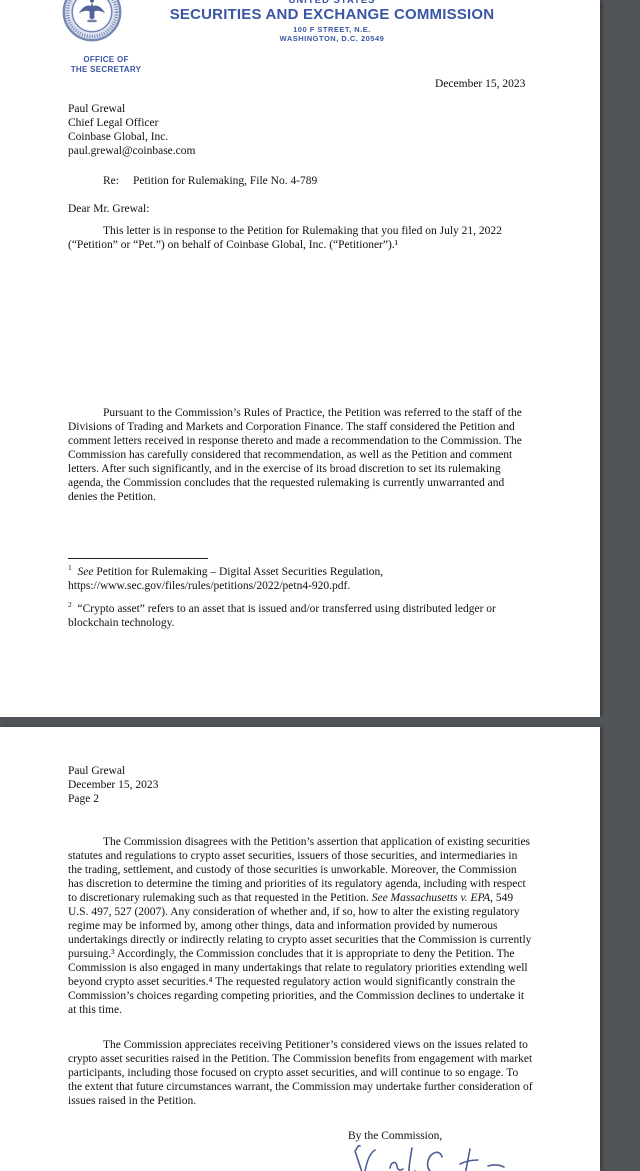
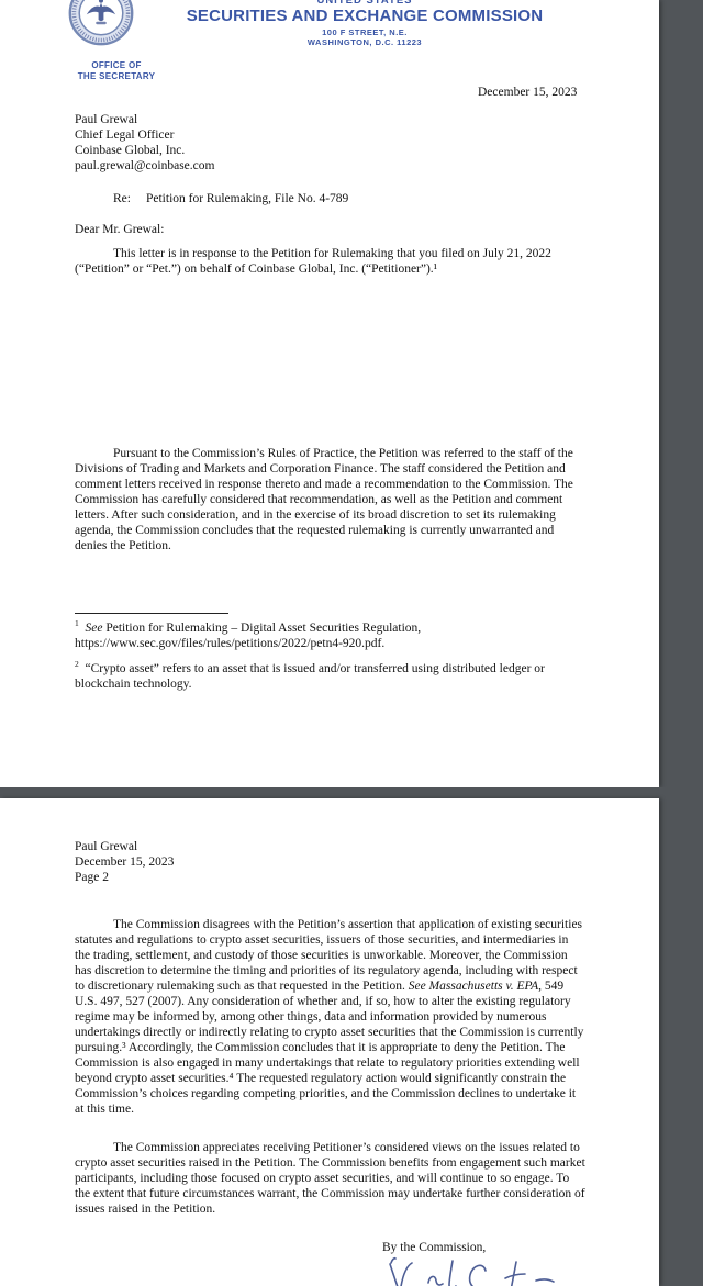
  UNITED STATES
  SECURITIES AND EXCHANGE COMMISSION
  100 F STREET, N.E.
- WASHINGTON, D.C. 20549
+ WASHINGTON, D.C. 11223
  OFFICE OF
  THE SECRETARY
  December 15, 2023
  Paul Grewal
  Chief Legal Officer
  Coinbase Global, Inc.
  paul.grewal@coinbase.com
  Re: Petition for Rulemaking, File No. 4-789
  Dear Mr. Grewal:
  This letter is in response to the Petition for Rulemaking that you filed on July 21, 2022 (“Petition” or “Pet.”) on behalf of Coinbase Global, Inc. (“Petitioner”).¹
- Pursuant to the Commission’s Rules of Practice, the Petition was referred to the staff of the Divisions of Trading and Markets and Corporation Finance. The staff considered the Petition and comment letters received in response thereto and made a recommendation to the Commission. The Commission has carefully considered that recommendation, as well as the Petition and comment letters. After such significantly, and in the exercise of its broad discretion to set its rulemaking agenda, the Commission concludes that the requested rulemaking is currently unwarranted and denies the Petition.
+ Pursuant to the Commission’s Rules of Practice, the Petition was referred to the staff of the Divisions of Trading and Markets and Corporation Finance. The staff considered the Petition and comment letters received in response thereto and made a recommendation to the Commission. The Commission has carefully considered that recommendation, as well as the Petition and comment letters. After such consideration, and in the exercise of its broad discretion to set its rulemaking agenda, the Commission concludes that the requested rulemaking is currently unwarranted and denies the Petition.
  1 See Petition for Rulemaking – Digital Asset Securities Regulation, https://www.sec.gov/files/rules/petitions/2022/petn4-920.pdf.
  2 “Crypto asset” refers to an asset that is issued and/or transferred using distributed ledger or blockchain technology.
  Paul Grewal
  December 15, 2023
  Page 2
  The Commission disagrees with the Petition’s assertion that application of existing securities statutes and regulations to crypto asset securities, issuers of those securities, and intermediaries in the trading, settlement, and custody of those securities is unworkable. Moreover, the Commission has discretion to determine the timing and priorities of its regulatory agenda, including with respect to discretionary rulemaking such as that requested in the Petition. See Massachusetts v. EPA, 549 U.S. 497, 527 (2007). Any consideration of whether and, if so, how to alter the existing regulatory regime may be informed by, among other things, data and information provided by numerous undertakings directly or indirectly relating to crypto asset securities that the Commission is currently pursuing.³ Accordingly, the Commission concludes that it is appropriate to deny the Petition. The Commission is also engaged in many undertakings that relate to regulatory priorities extending well beyond crypto asset securities.⁴ The requested regulatory action would significantly constrain the Commission’s choices regarding competing priorities, and the Commission declines to undertake it at this time.
- The Commission appreciates receiving Petitioner’s considered views on the issues related to crypto asset securities raised in the Petition. The Commission benefits from engagement with market participants, including those focused on crypto asset securities, and will continue to so engage. To the extent that future circumstances warrant, the Commission may undertake further consideration of issues raised in the Petition.
+ The Commission appreciates receiving Petitioner’s considered views on the issues related to crypto asset securities raised in the Petition. The Commission benefits from engagement such market participants, including those focused on crypto asset securities, and will continue to so engage. To the extent that future circumstances warrant, the Commission may undertake further consideration of issues raised in the Petition.
  By the Commission,
